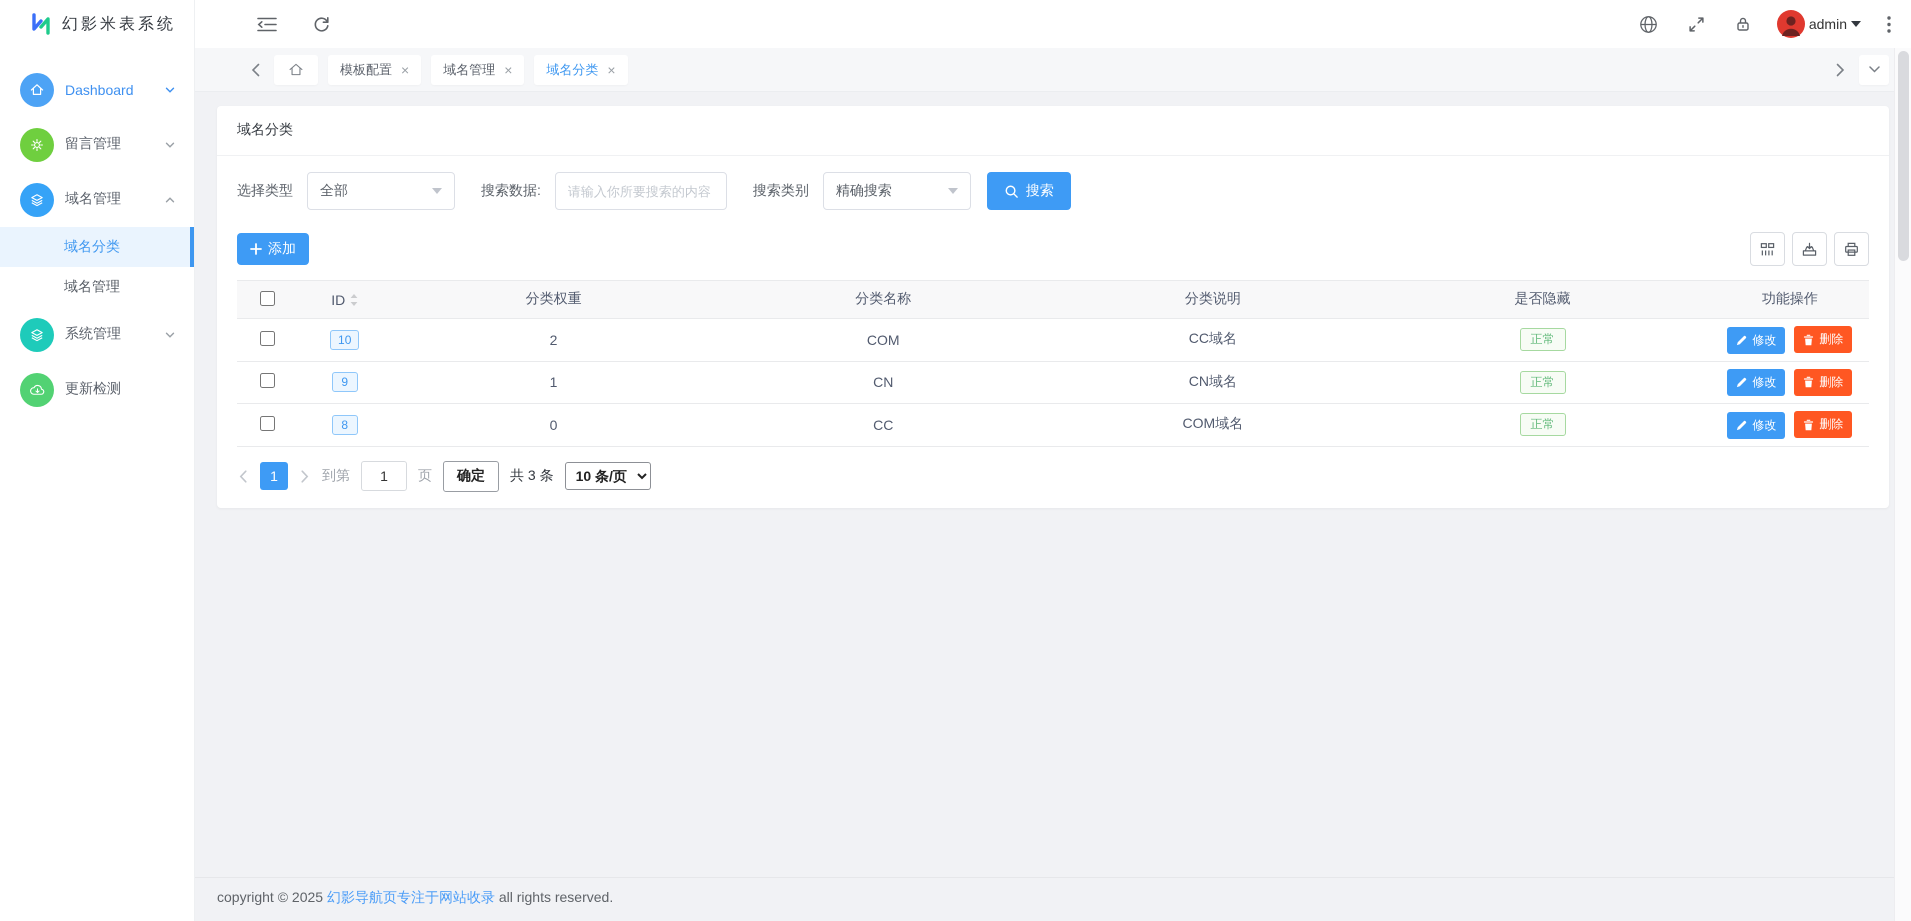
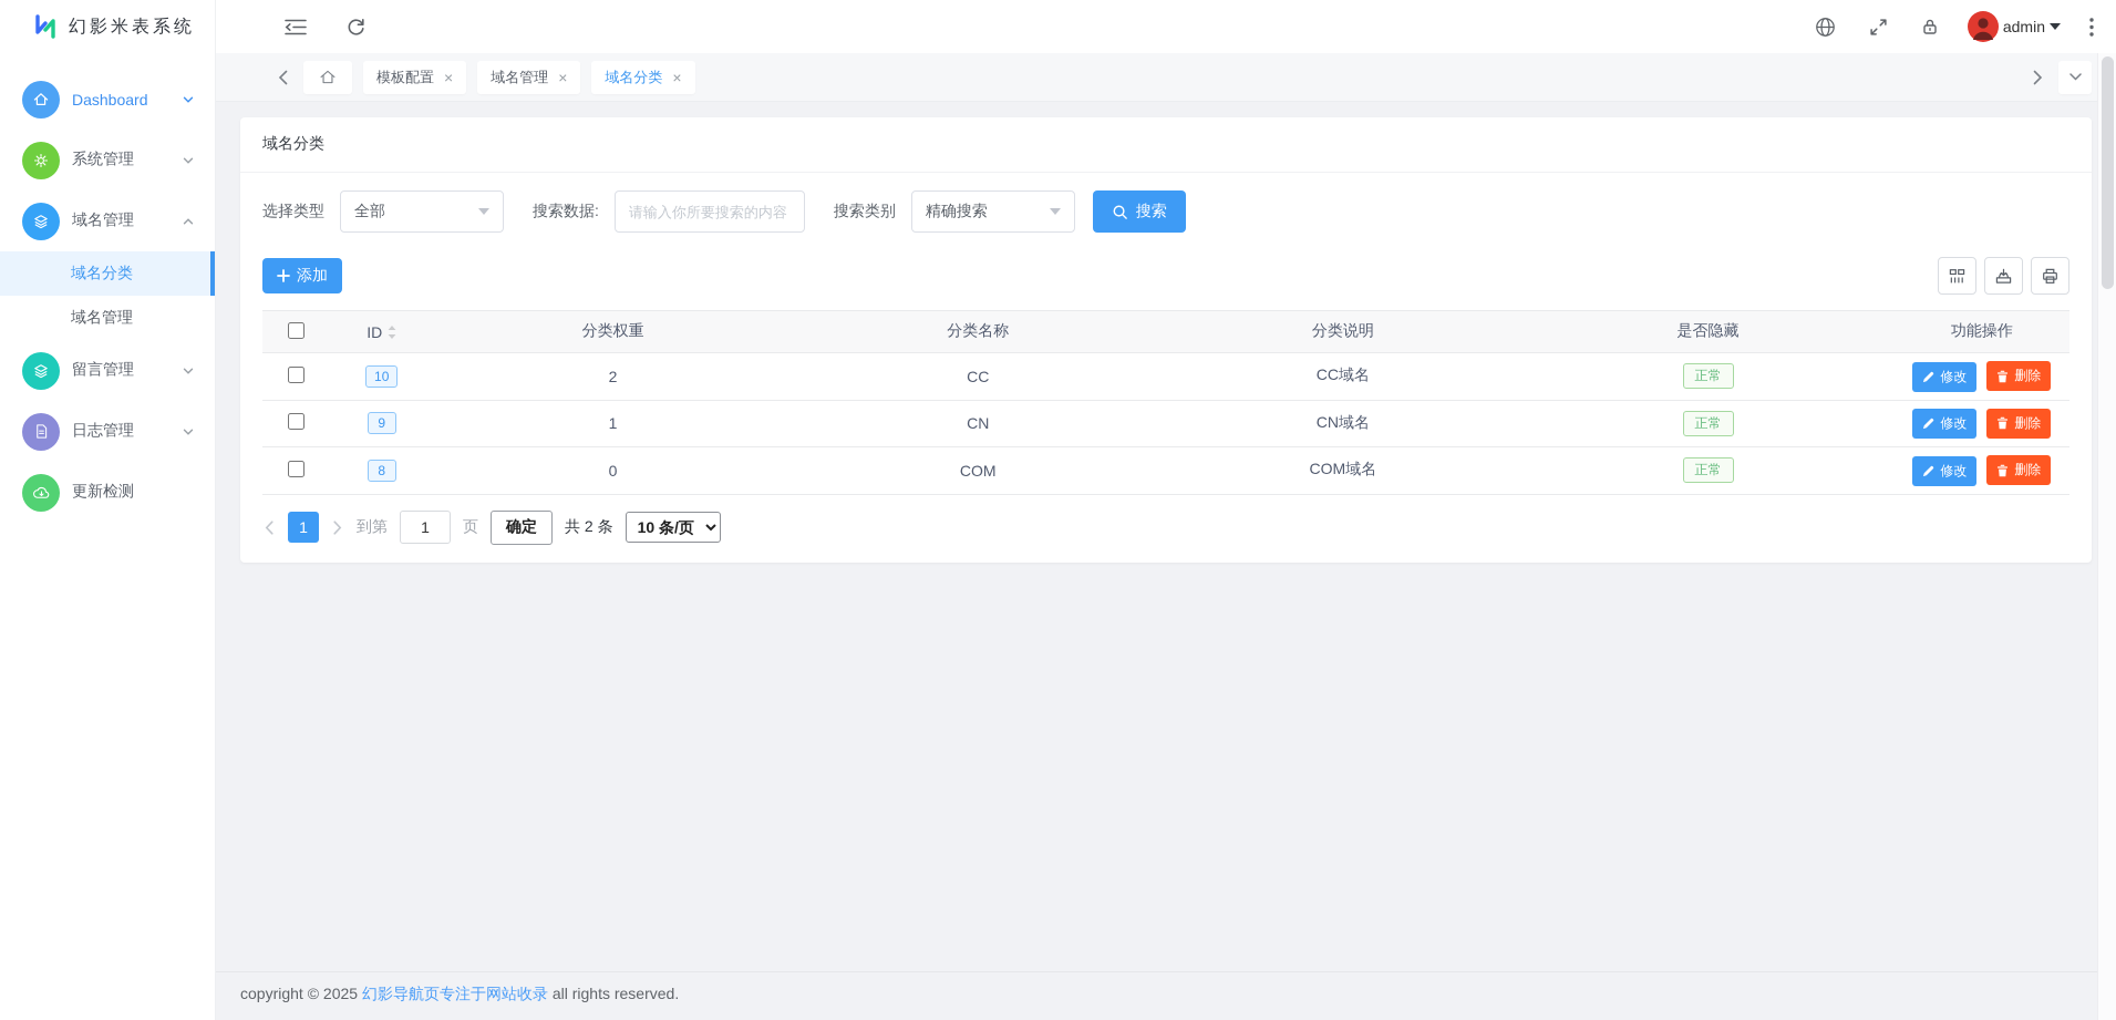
  幻影米表系统
  Dashboard
- 留言管理
+ 系统管理
  域名管理
  域名分类
  域名管理
- 系统管理
+ 留言管理
+ 日志管理
  更新检测
  admin
  模板配置
  ×
  域名管理
  ×
  域名分类
  ×
  域名分类
  选择类型
  全部
  搜索数据:
  请输入你所要搜索的内容
  搜索类别
  精确搜索
  搜索
  添加
  	ID	分类权重	分类名称	分类说明	是否隐藏	功能操作
- 	10	2	COM	CC域名	正常	修改 删除
+ 	10	2	CC	CC域名	正常	修改 删除
  	9	1	CN	CN域名	正常	修改 删除
- 	8	0	CC	COM域名	正常	修改 删除
+ 	8	0	COM	COM域名	正常	修改 删除
  1
  到第
  1
  页
  确定
- 共 3 条
+ 共 2 条
  10 条/页
  copyright © 2025 幻影导航页专注于网站收录 all rights reserved.
